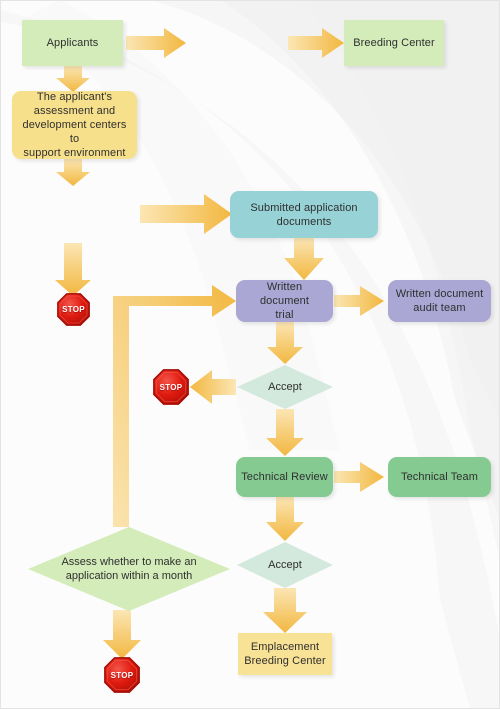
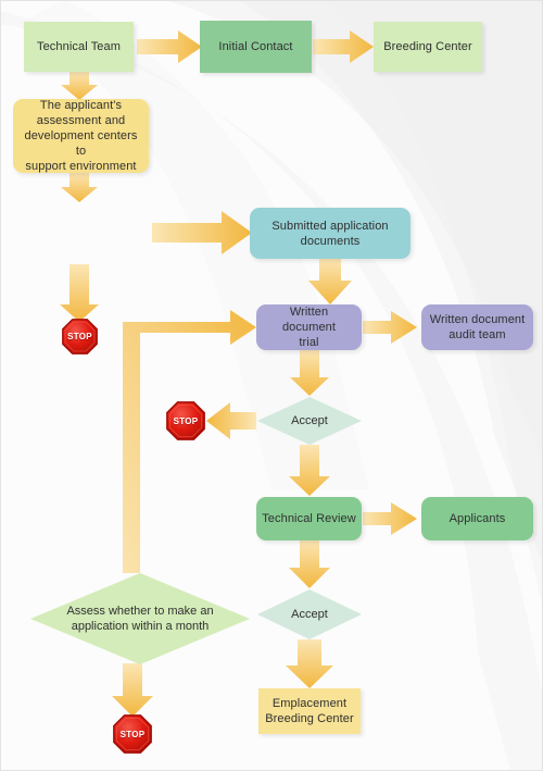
- Applicants
+ Technical Team
+ Initial Contact
  Breeding Center
  The applicant's
  assessment and
  development centers to
  support environment
  STOP
  Submitted application
  documents
  Written document
  trial
  Written document
  audit team
  Accept
  STOP
  Technical Review
- Technical Team
+ Applicants
  Accept
  Emplacement
  Breeding Center
  Assess whether to make an
  application within a month
  STOP
